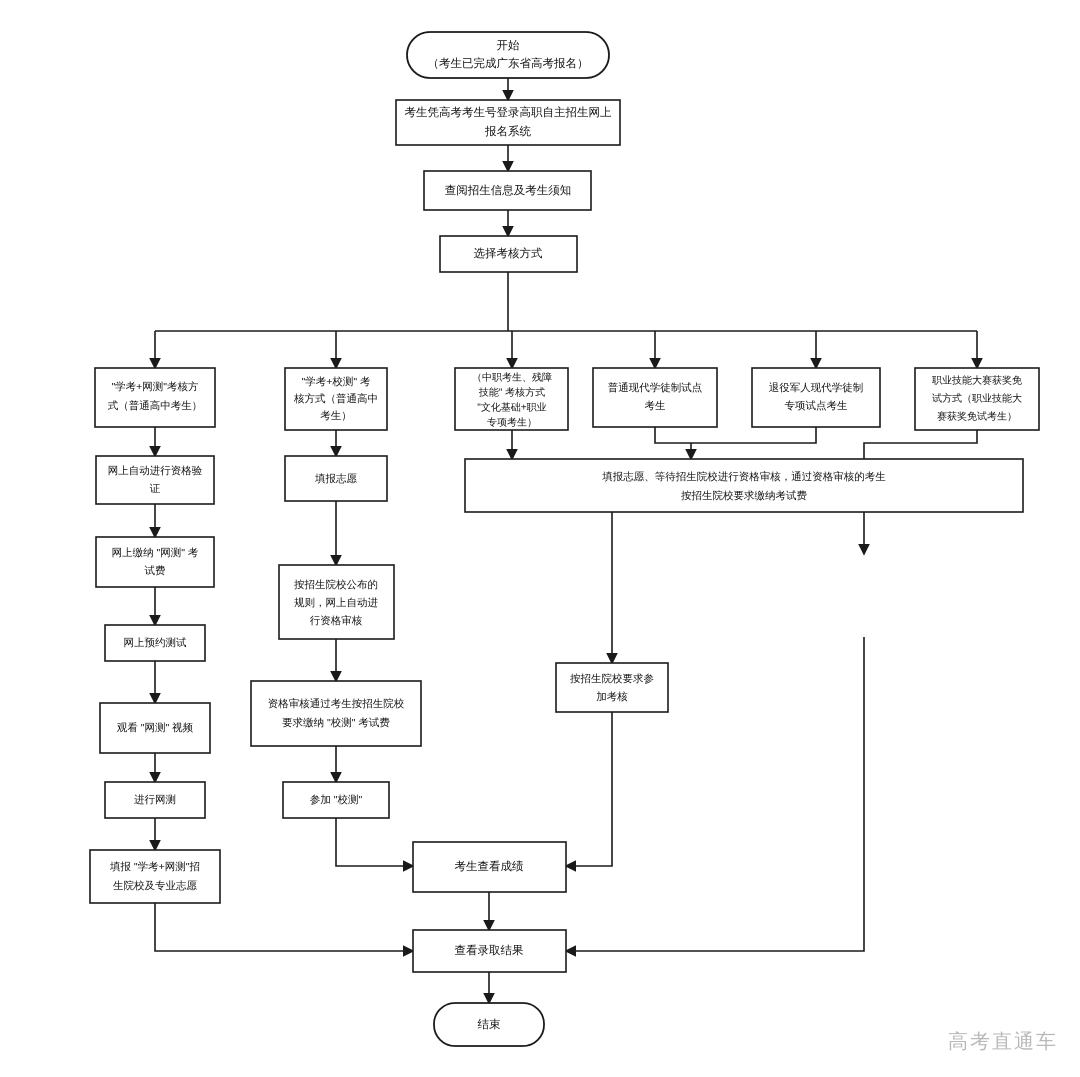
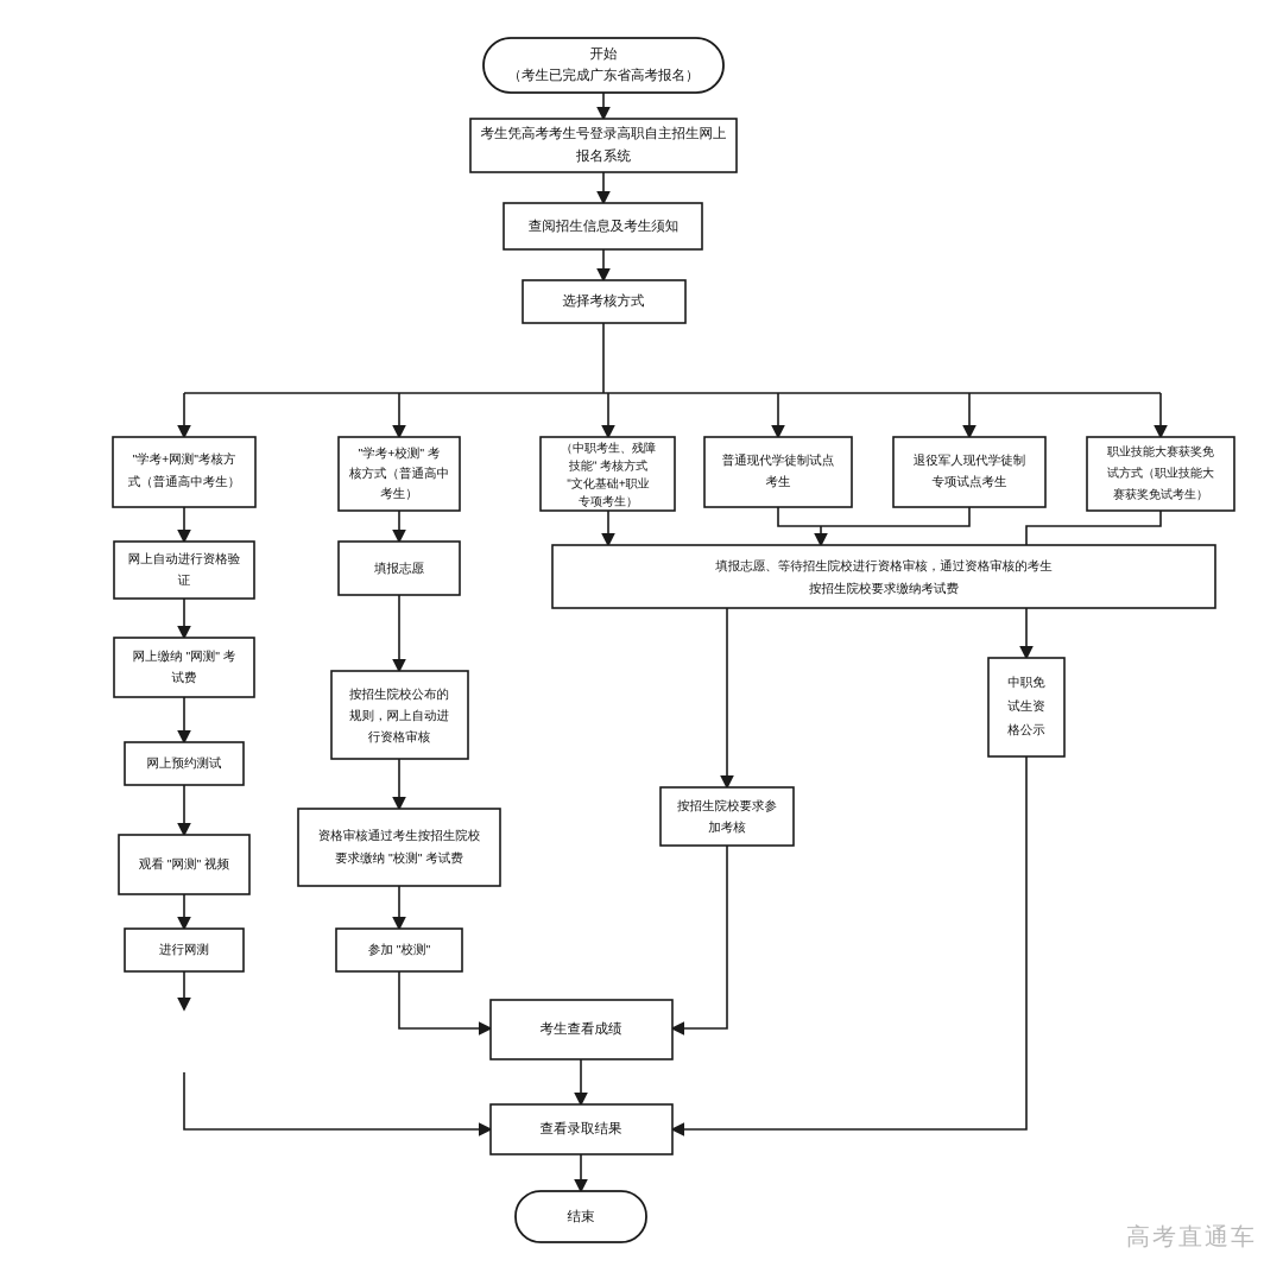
  开始
  （考生已完成广东省高考报名）
  考生凭高考考生号登录高职自主招生网上
  报名系统
  查阅招生信息及考生须知
  选择考核方式
  "学考+网测"考核方
  式（普通高中考生）
  "学考+校测" 考
  核方式（普通高中
  考生）
  （中职考生、残障
  技能" 考核方式
  "文化基础+职业
  专项考生）
  普通现代学徒制试点
  考生
  退役军人现代学徒制
  专项试点考生
  职业技能大赛获奖免
  试方式（职业技能大
  赛获奖免试考生）
  网上自动进行资格验
  证
  网上缴纳 "网测" 考
  试费
  网上预约测试
  观看 "网测" 视频
  进行网测
- 填报 "学考+网测"招
- 生院校及专业志愿
  填报志愿
  按招生院校公布的
  规则，网上自动进
  行资格审核
  资格审核通过考生按招生院校
  要求缴纳 "校测" 考试费
  参加 "校测"
  填报志愿、等待招生院校进行资格审核，通过资格审核的考生
  按招生院校要求缴纳考试费
  按招生院校要求参
  加考核
+ 中职免
+ 试生资
+ 格公示
  考生查看成绩
  查看录取结果
  结束
  高考直通车
